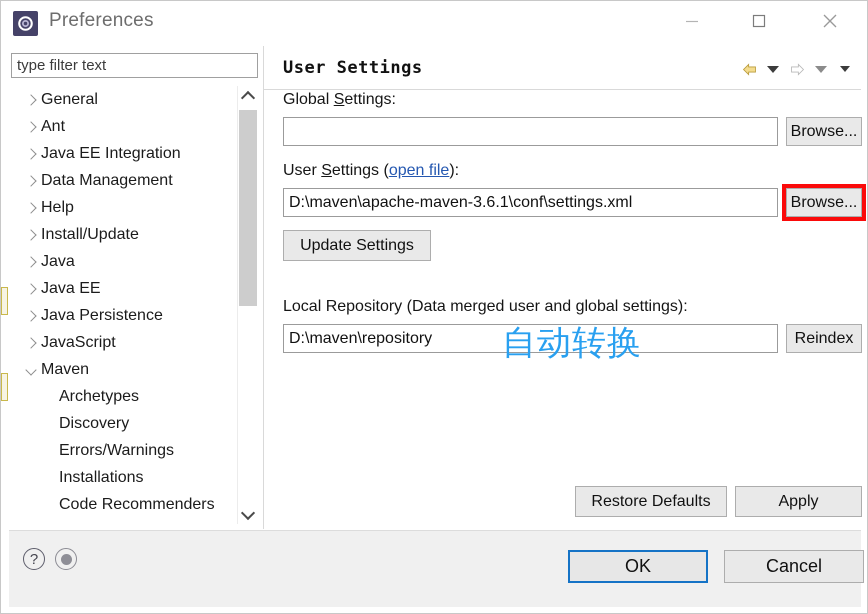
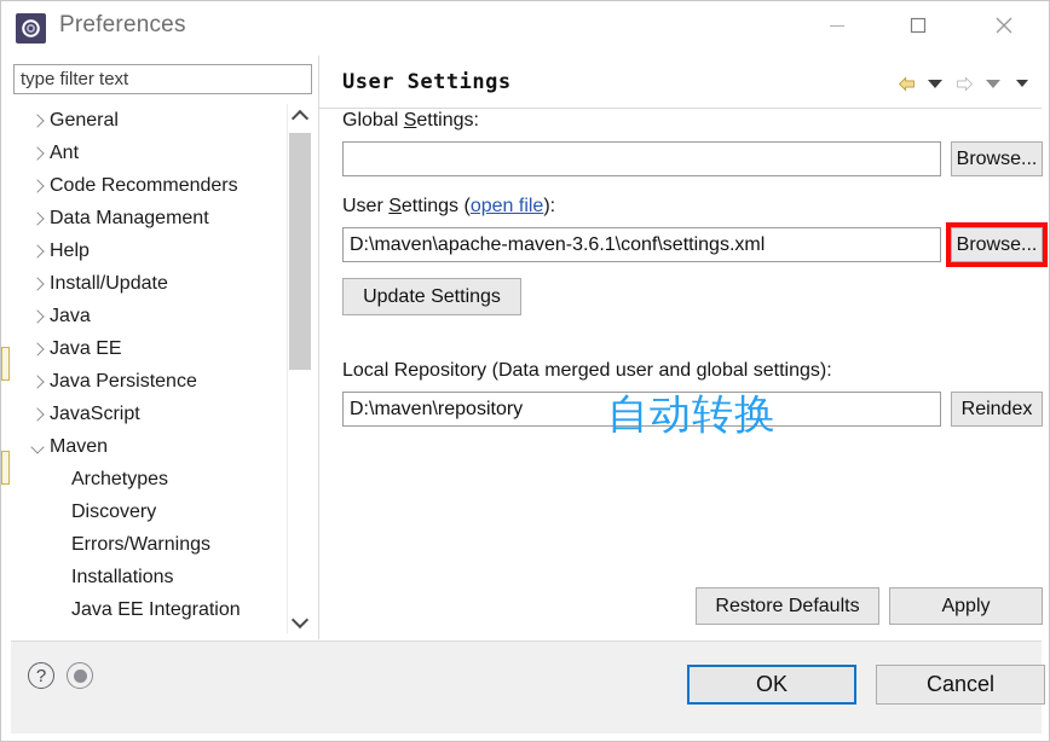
  Preferences
  type filter text
  General
  Ant
- Java EE Integration
+ Code Recommenders
  Data Management
  Help
  Install/Update
  Java
  Java EE
  Java Persistence
  JavaScript
  Maven
  Archetypes
  Discovery
  Errors/Warnings
  Installations
- Code Recommenders
+ Java EE Integration
  User Settings
  Global Settings:
  Browse...
  User Settings (open file):
  D:\maven\apache-maven-3.6.1\conf\settings.xml
  Browse...
  Update Settings
  Local Repository (Data merged user and global settings):
  D:\maven\repository
  Reindex
  Restore Defaults
  Apply
  自动转换
  ?
  OK
  Cancel
